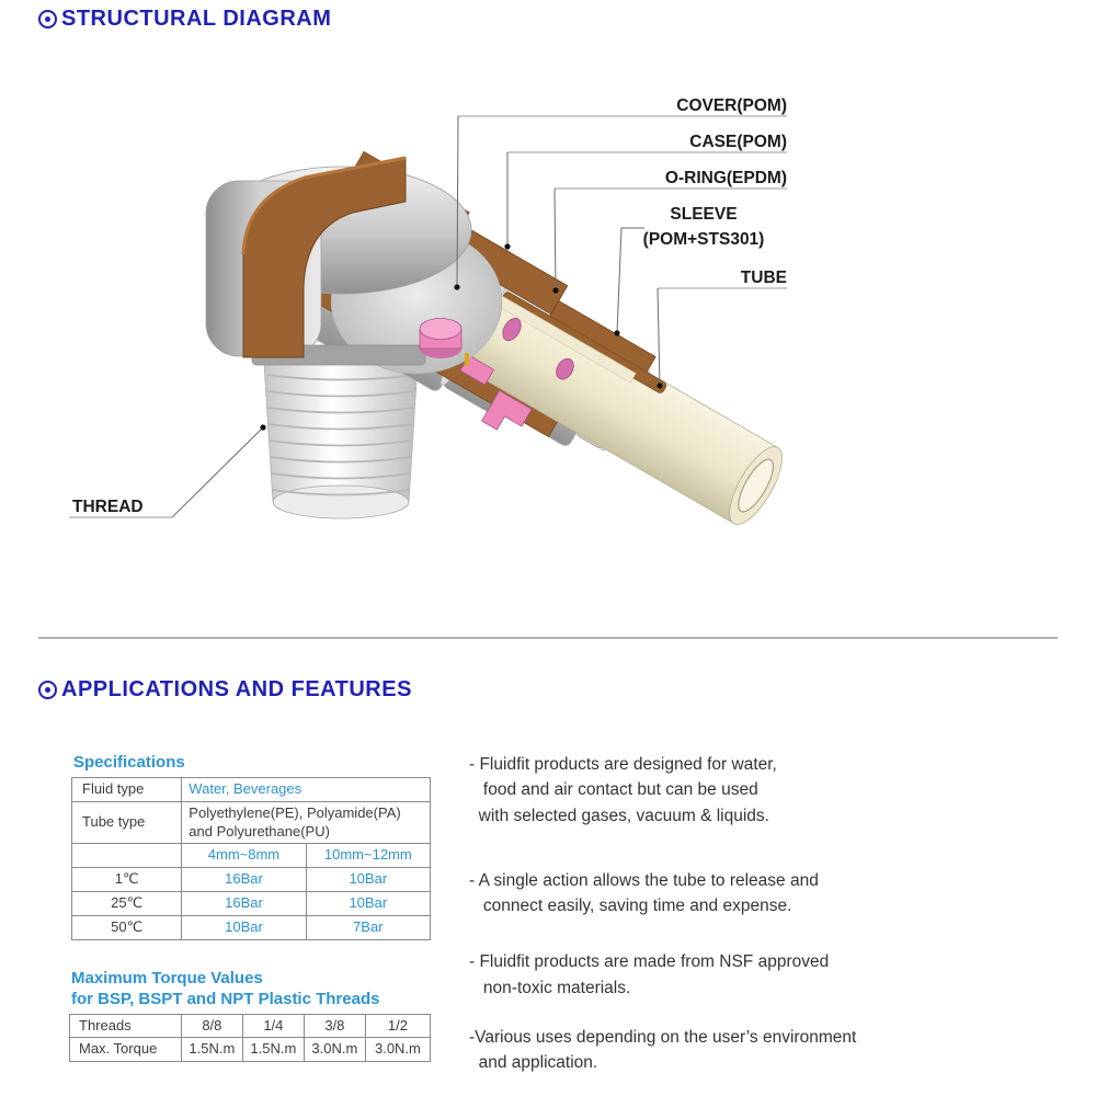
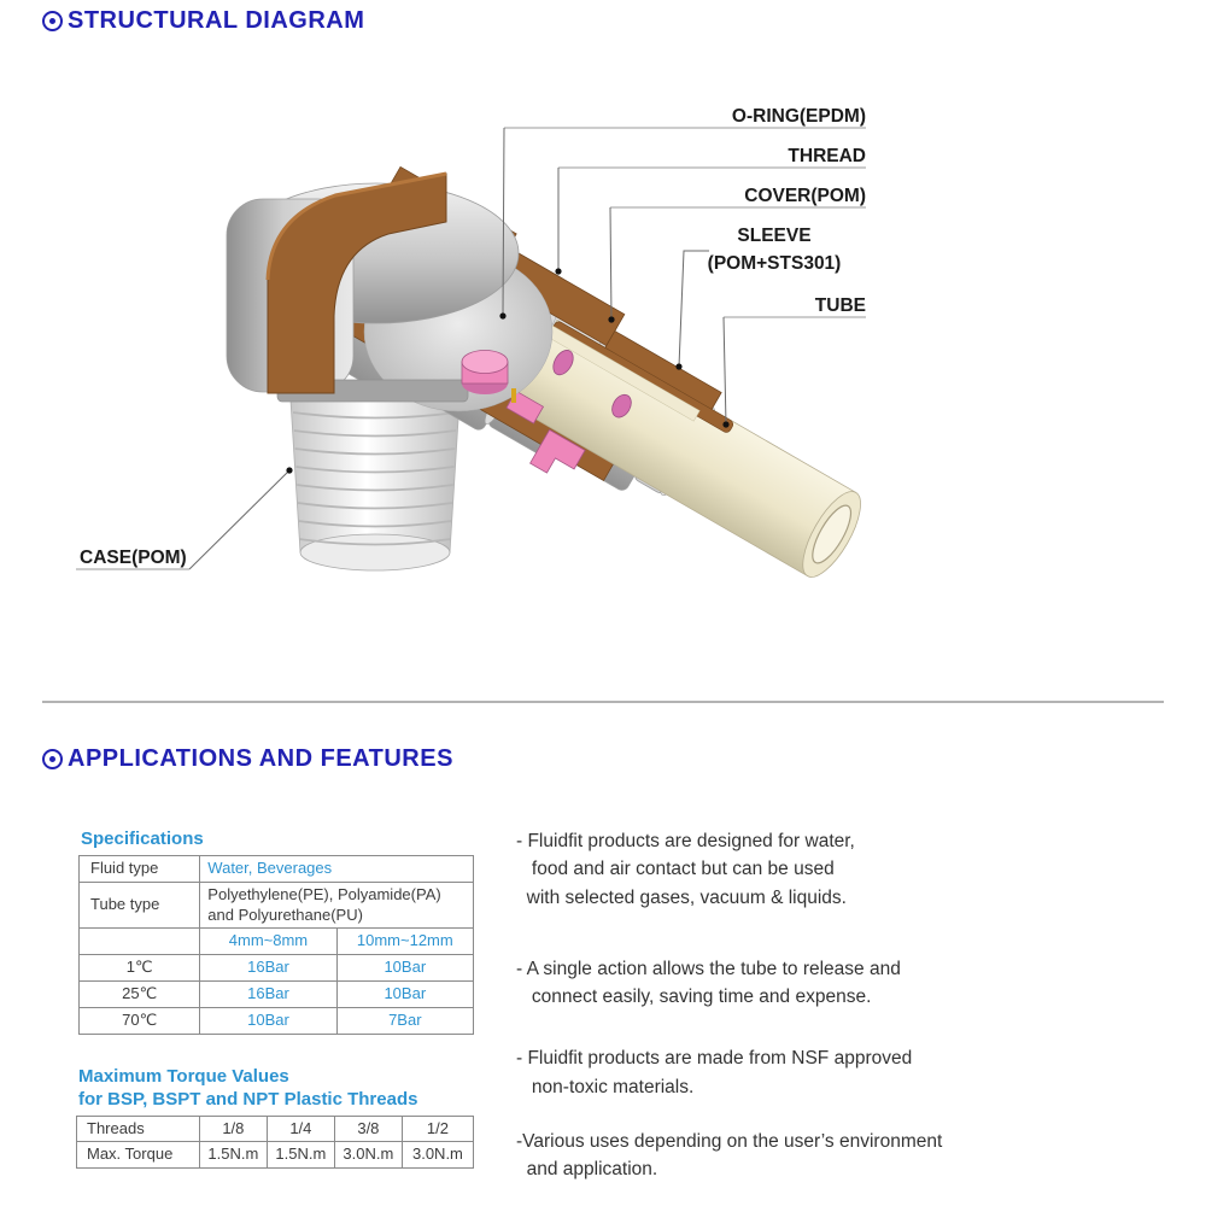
  STRUCTURAL DIAGRAM
- COVER(POM)
+ O-RING(EPDM)
- CASE(POM)
+ THREAD
- O-RING(EPDM)
+ COVER(POM)
  SLEEVE
  (POM+STS301)
  TUBE
- THREAD
+ CASE(POM)
  APPLICATIONS AND FEATURES
  Specifications
  Fluid type	Water, Beverages
  Tube type	Polyethylene(PE), Polyamide(PA) and Polyurethane(PU)
  	4mm~8mm	10mm~12mm
  1℃	16Bar	10Bar
  25℃	16Bar	10Bar
- 50℃	10Bar	7Bar
+ 70℃	10Bar	7Bar
  Maximum Torque Values
  for BSP, BSPT and NPT Plastic Threads
- Threads	8/8	1/4	3/8	1/2
+ Threads	1/8	1/4	3/8	1/2
  Max. Torque	1.5N.m	1.5N.m	3.0N.m	3.0N.m
  - Fluidfit products are designed for water,
  food and air contact but can be used
  with selected gases, vacuum & liquids.
  - A single action allows the tube to release and
  connect easily, saving time and expense.
  - Fluidfit products are made from NSF approved
  non-toxic materials.
  -Various uses depending on the user’s environment
  and application.
